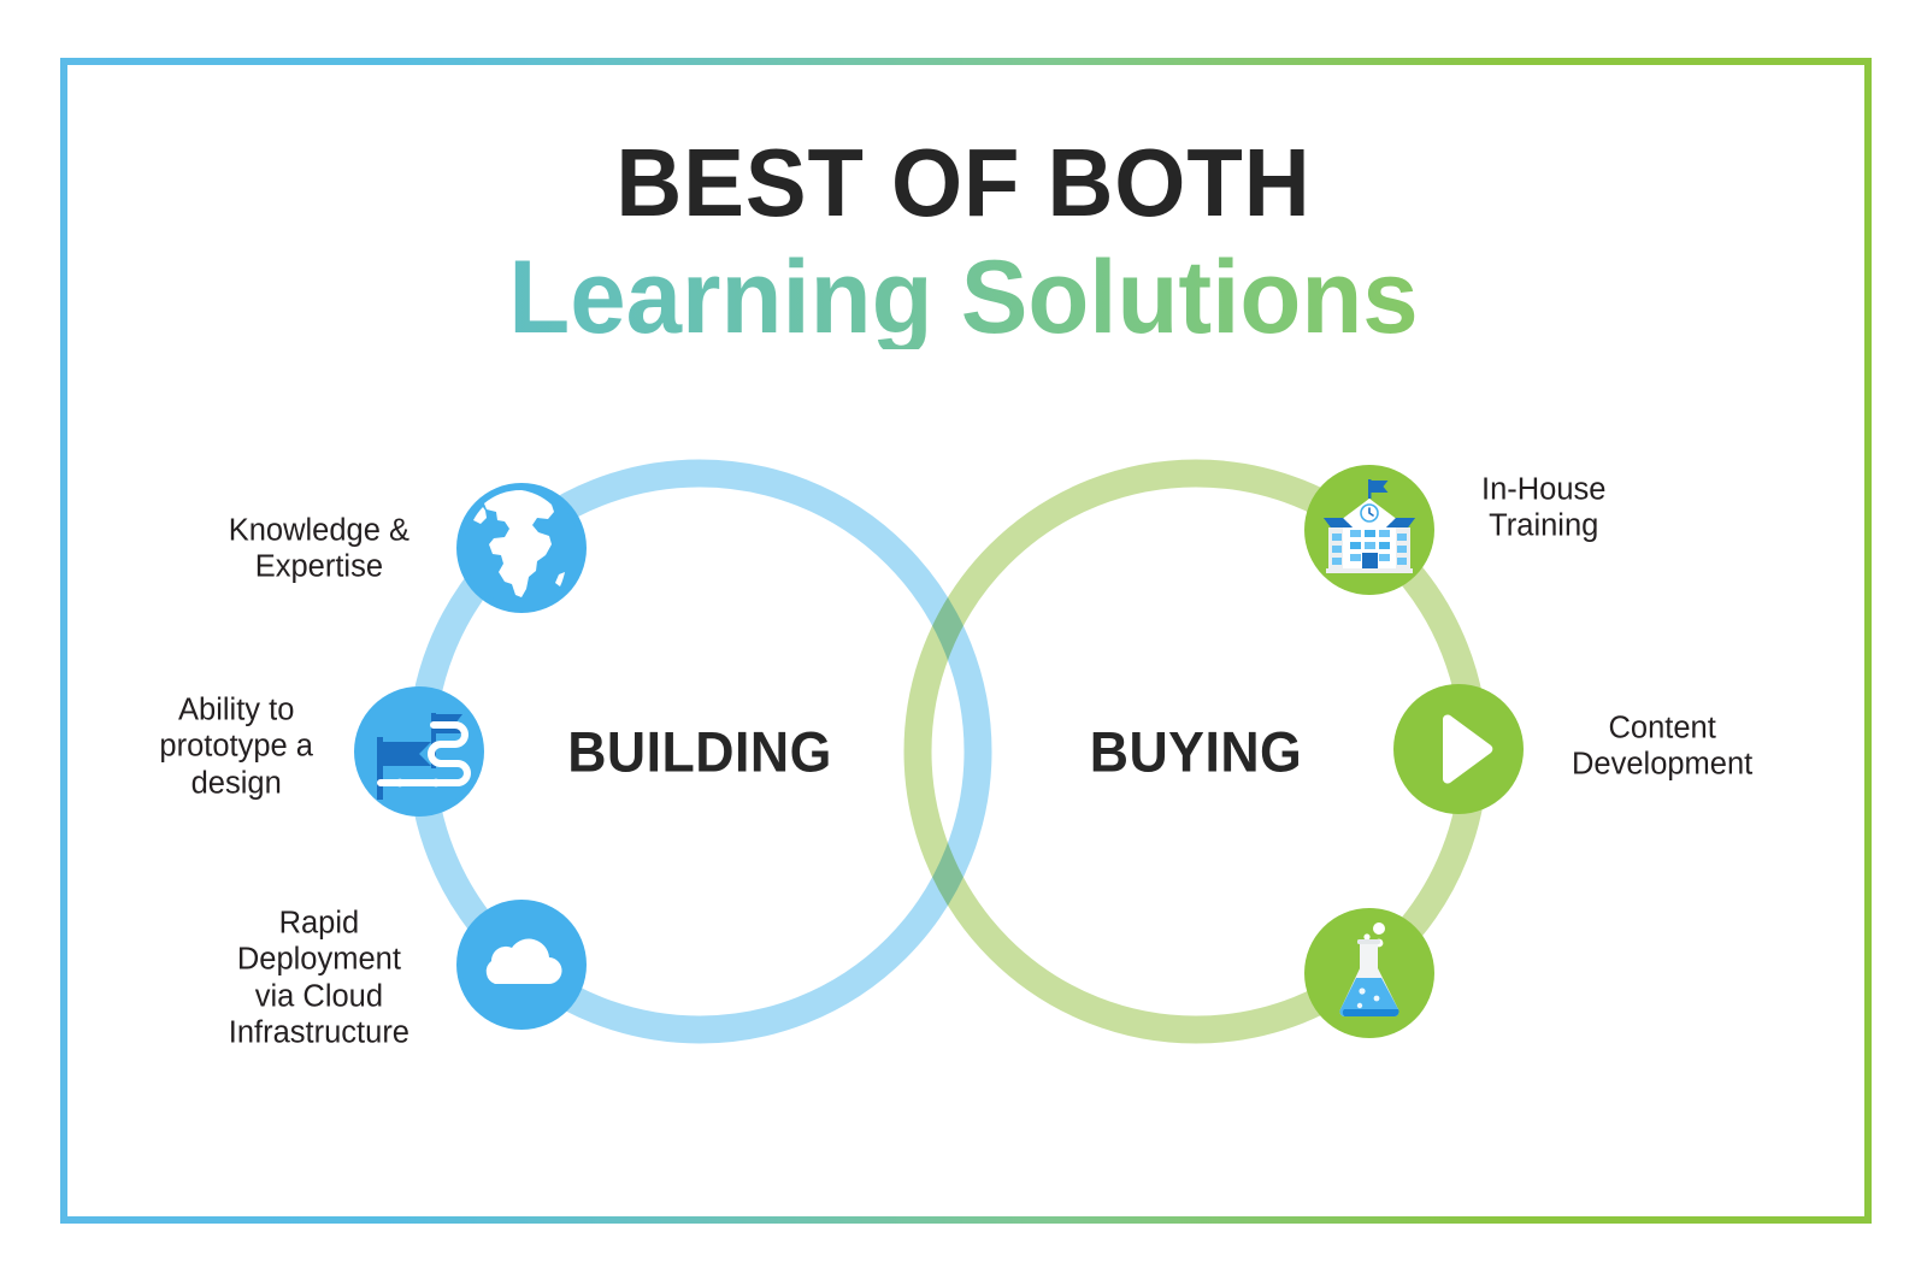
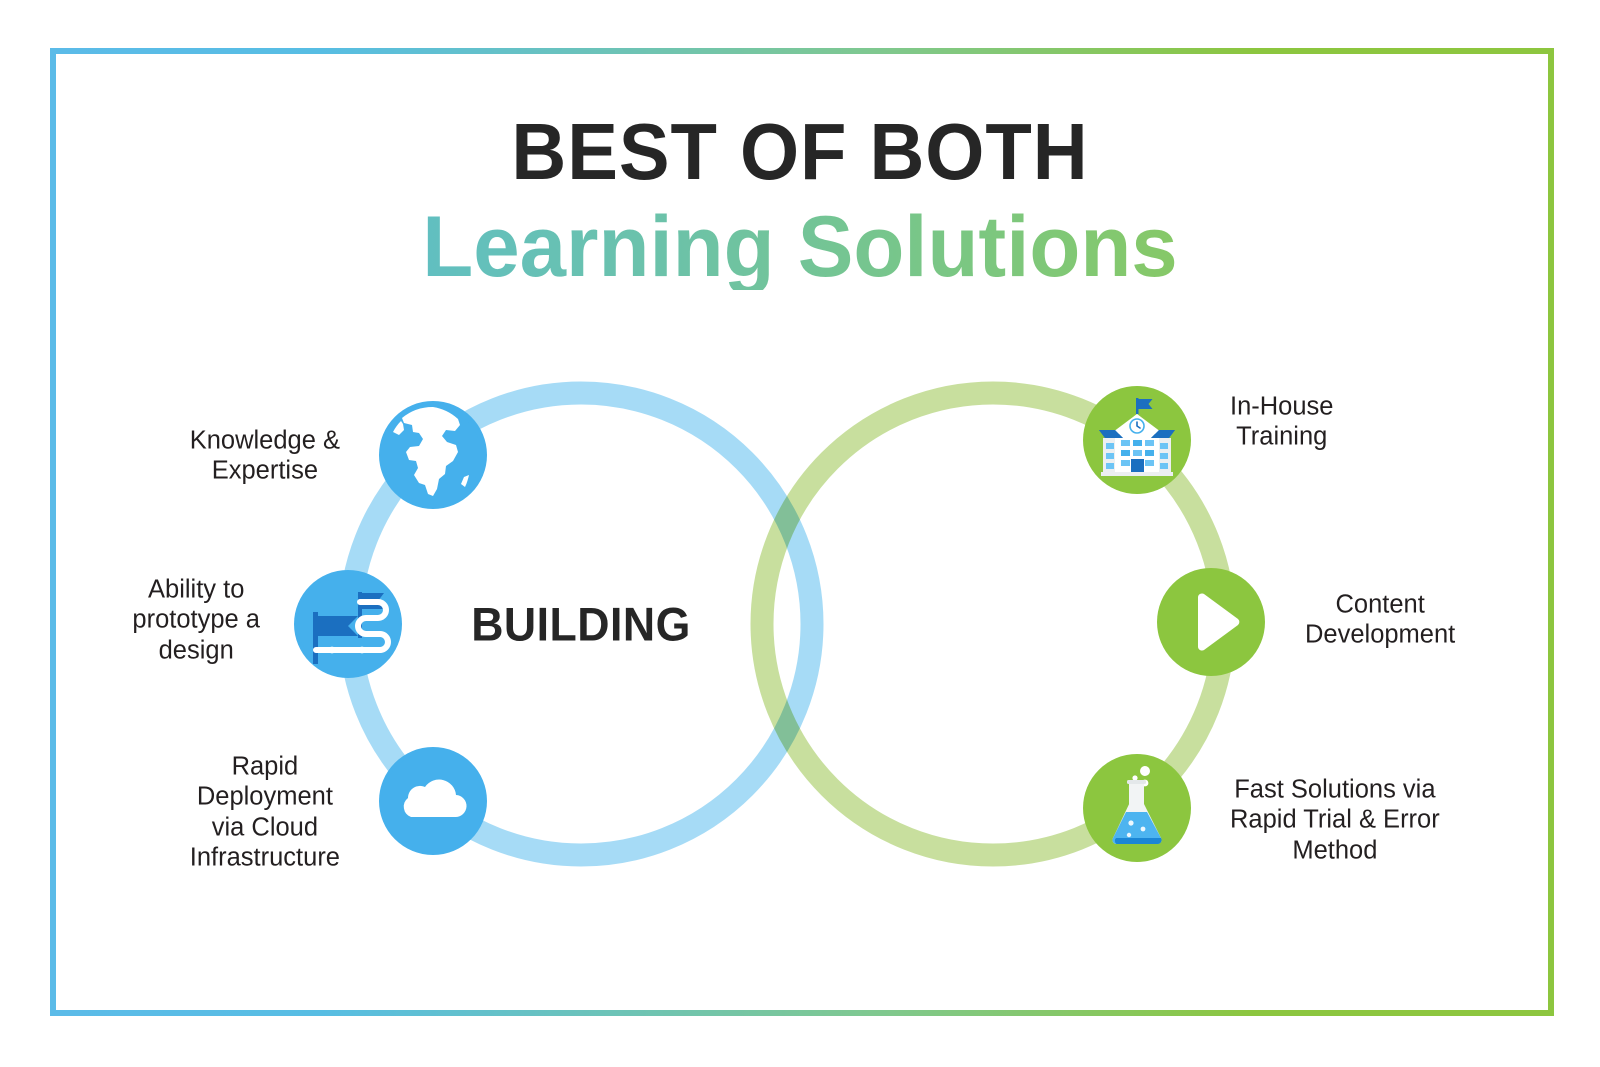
  BEST OF BOTH
  Learning Solutions
  BUILDING
- BUYING
  Knowledge &
  Expertise
  Ability to
  prototype a
  design
  Rapid
  Deployment
  via Cloud
  Infrastructure
  In-House
  Training
  Content
  Development
+ Fast Solutions via
+ Rapid Trial & Error
+ Method
